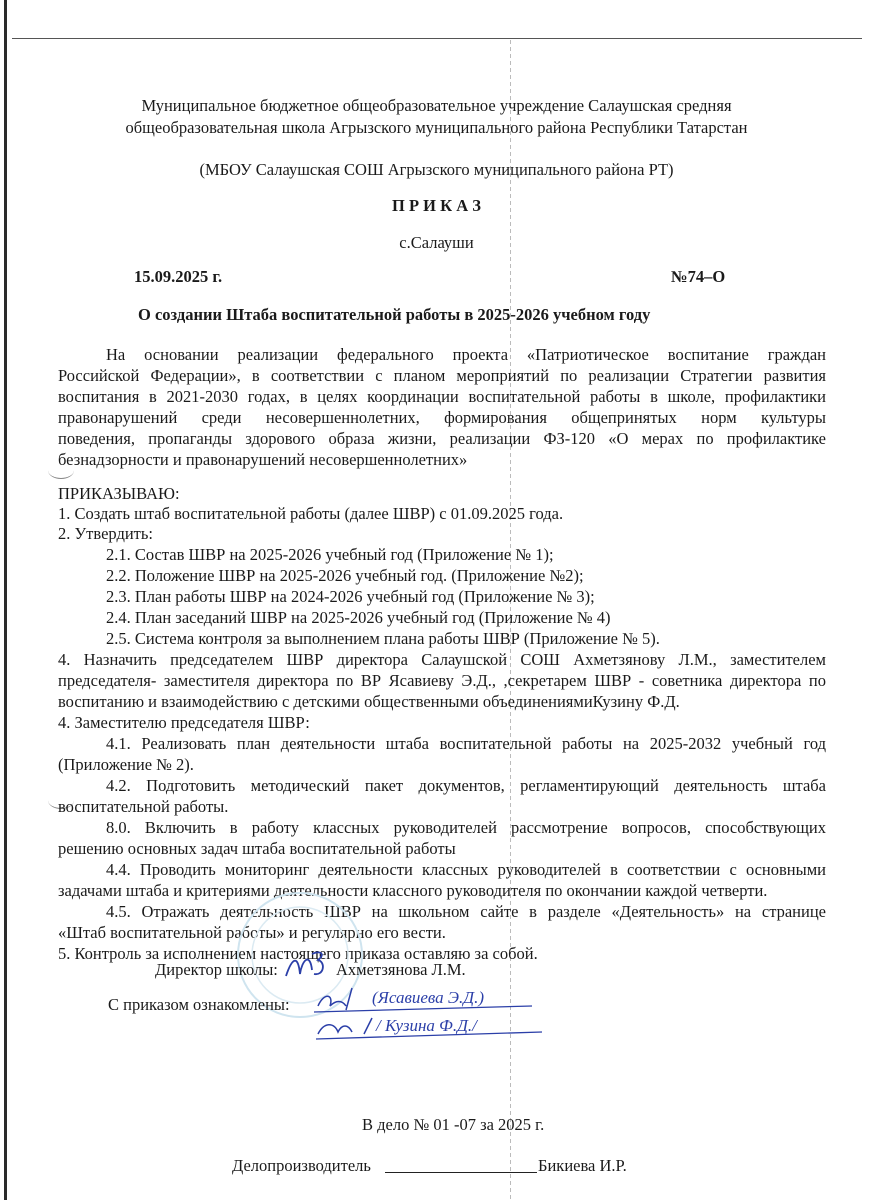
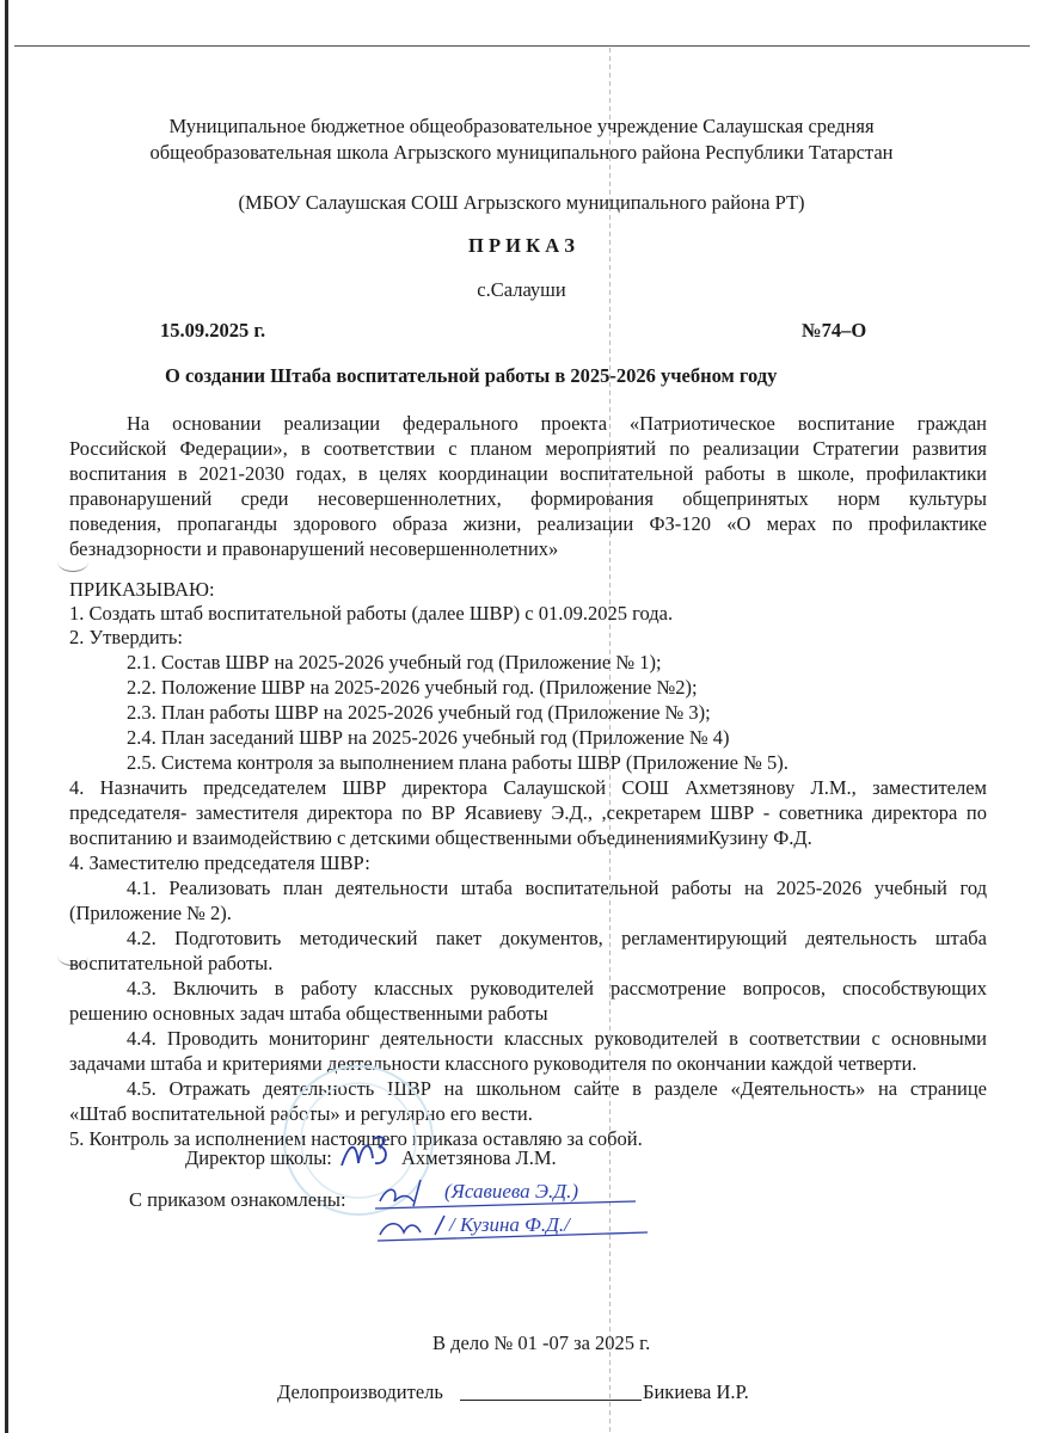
  Муниципальное бюджетное общеобразовательное учреждение Салаушская средняя
  общеобразовательная школа Агрызского муниципального района Республики Татарстан
  (МБОУ Салаушская СОШ Агрызского муниципального района РТ)
  П Р И К А З
  с.Салауши
  15.09.2025 г.
  №74–О
  О создании Штаба воспитательной работы в 2025-2026 учебном году
  На основании реализации федерального проекта «Патриотическое воспитание граждан
  Российской Федерации», в соответствии с планом мероприятий по реализации Стратегии развития
  воспитания в 2021-2030 годах, в целях координации воспитательной работы в школе, профилактики
  правонарушений среди несовершеннолетних, формирования общепринятых норм культуры
  поведения, пропаганды здорового образа жизни, реализации ФЗ-120 «О мерах по профилактике
  безнадзорности и правонарушений несовершеннолетних»
  ПРИКАЗЫВАЮ:
  1. Создать штаб воспитательной работы (далее ШВР) с 01.09.2025 года.
  2. Утвердить:
  2.1. Состав ШВР на 2025-2026 учебный год (Приложение № 1);
  2.2. Положение ШВР на 2025-2026 учебный год. (Приложение №2);
- 2.3. План работы ШВР на 2024-2026 учебный год (Приложение № 3);
+ 2.3. План работы ШВР на 2025-2026 учебный год (Приложение № 3);
  2.4. План заседаний ШВР на 2025-2026 учебный год (Приложение № 4)
  2.5. Система контроля за выполнением плана работы ШВР (Приложение № 5).
  4. Назначить председателем ШВР директора Салаушской СОШ Ахметзянову Л.М., заместителем
  председателя- заместителя директора по ВР Ясавиеву Э.Д., ,секретарем ШВР - советника директора по
  воспитанию и взаимодействию с детскими общественными объединениямиКузину Ф.Д.
  4. Заместителю председателя ШВР:
- 4.1. Реализовать план деятельности штаба воспитательной работы на 2025-2032 учебный год
+ 4.1. Реализовать план деятельности штаба воспитательной работы на 2025-2026 учебный год
  (Приложение № 2).
  4.2. Подготовить методический пакет документов, регламентирующий деятельность штаба
  воспитательной работы.
- 8.0. Включить в работу классных руководителей рассмотрение вопросов, способствующих
+ 4.3. Включить в работу классных руководителей рассмотрение вопросов, способствующих
- решению основных задач штаба воспитательной работы
+ решению основных задач штаба общественными работы
  4.4. Проводить мониторинг деятельности классных руководителей в соответствии с основными
  задачами штаба и критериями деятельности классного руководителя по окончании каждой четверти.
  4.5. Отражать деятельость ШВР на школьном сайте в разделе «Деятельность» на странице
  «Штаб воспитательной работы» и регулярно его вести.
  5. Контроль за исполнением настояего приказа оставляю за собой.
  Директор школы:
  Ахметзянова Л.М.
  С приказом ознакомлены:
  (Ясавиева Э.Д.)
  / Кузина Ф.Д./
  В дело № 01 -07 за 2025 г.
  Делопроизводитель
  Бикиева И.Р.
